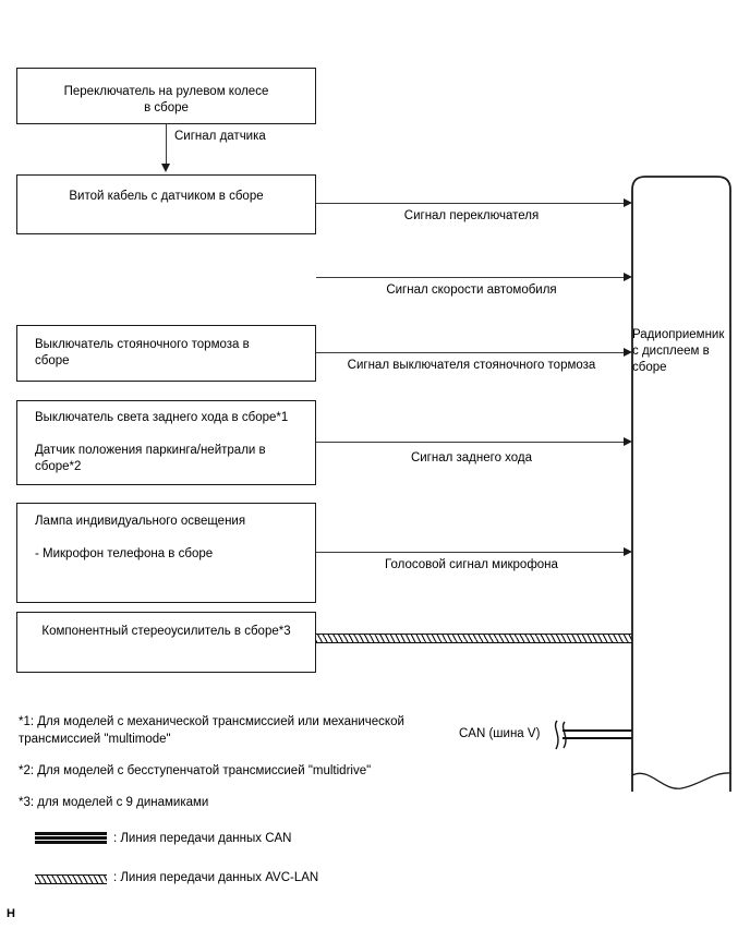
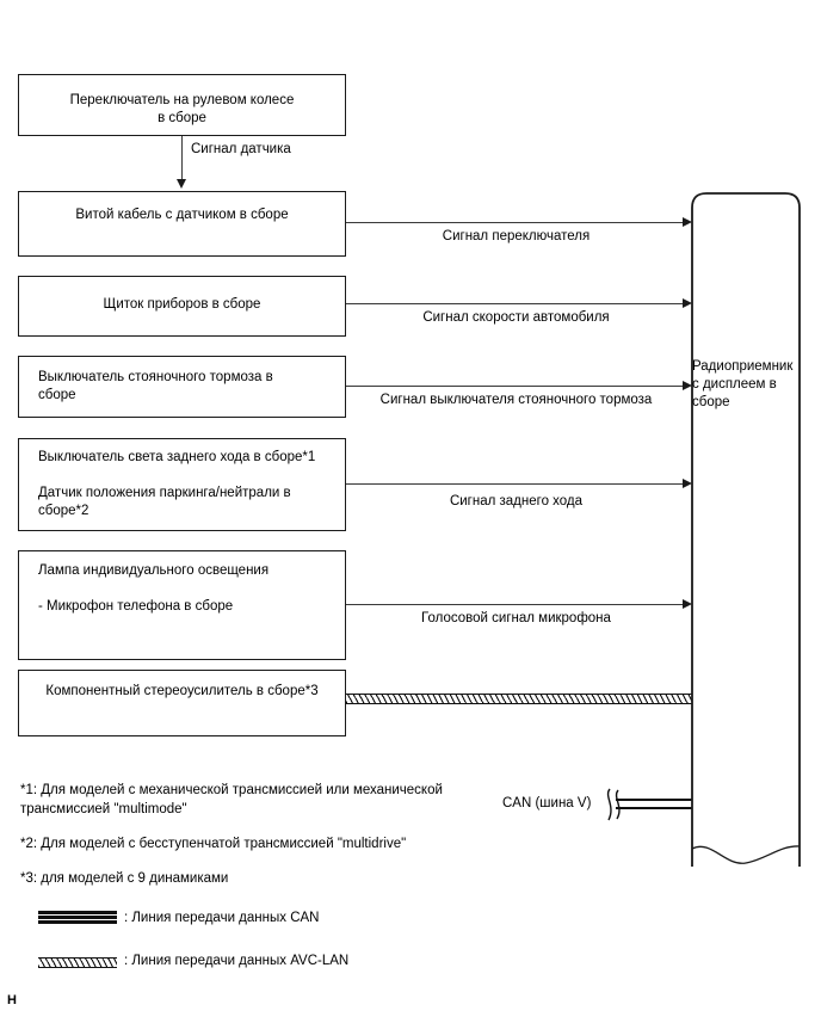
  Переключатель на рулевом колесе
  в сборе
  Витой кабель с датчиком в сборе
+ Щиток приборов в сборе
  Выключатель стояночного тормоза в
  сборе
  Выключатель света заднего хода в сборе*1
  Датчик положения паркинга/нейтрали в
  сборе*2
  Лампа индивидуального освещения
  - Микрофон телефона в сборе
  Компонентный стереоусилитель в сборе*3
  Сигнал датчика
  Сигнал переключателя
  Сигнал скорости автомобиля
  Сигнал выключателя стояночного тормоза
  Сигнал заднего хода
  Голосовой сигнал микрофона
  CAN (шина V)
  Радиоприемник
  с дисплеем в
  сборе
  *1: Для моделей с механической трансмиссией или механической
  трансмиссией "multimode"
  *2: Для моделей с бесступенчатой трансмиссией "multidrive"
  *3: для моделей с 9 динамиками
  : Линия передачи данных CAN
  : Линия передачи данных AVC-LAN
  H
